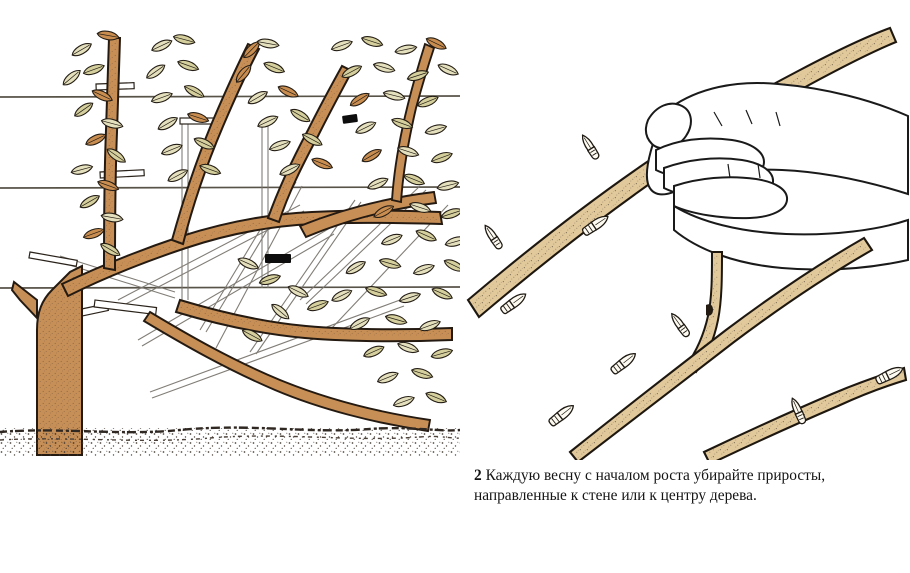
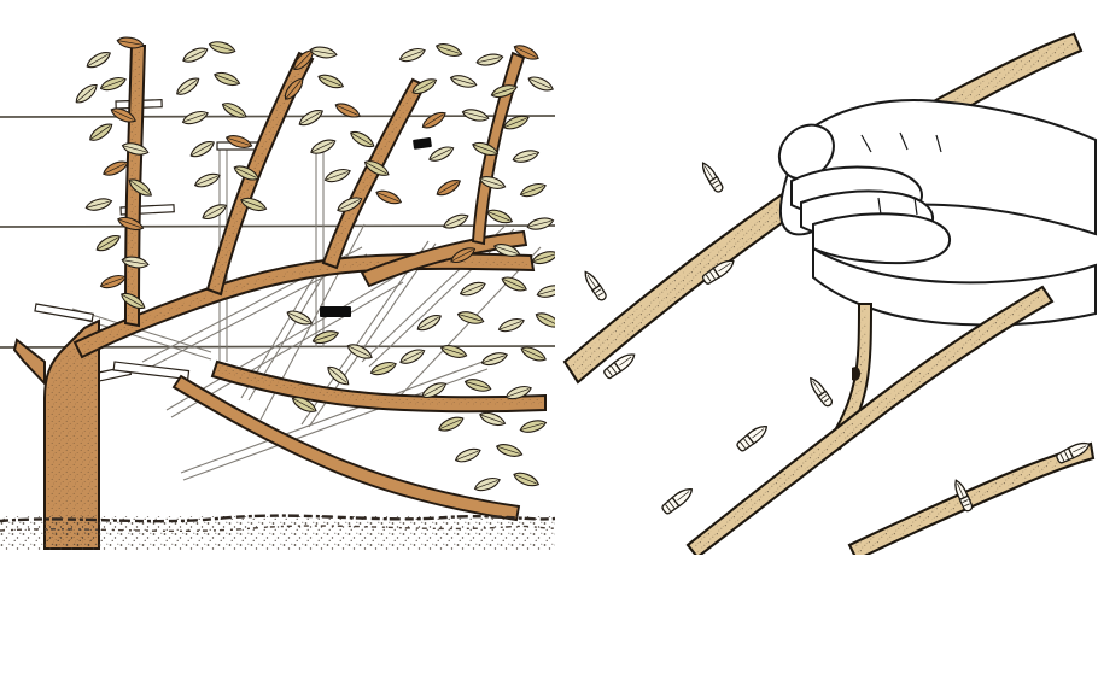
- 2 Каждую весну с началом роста убирайте приросты, направленные к стене или к центру дерева.
